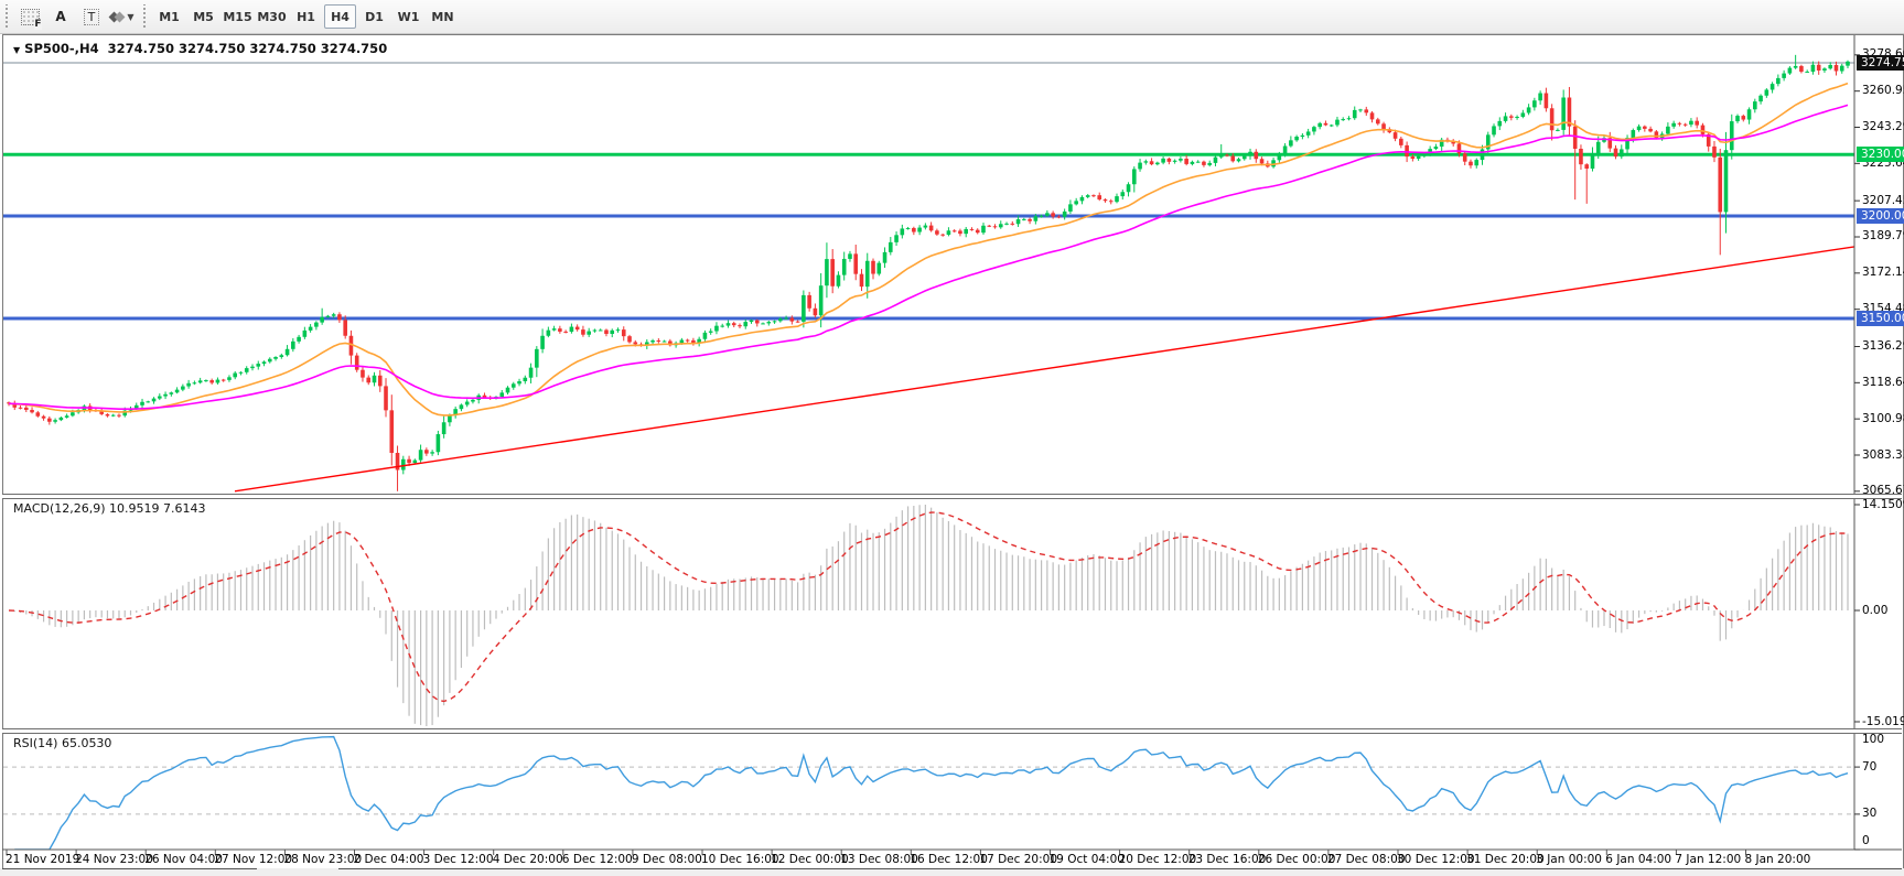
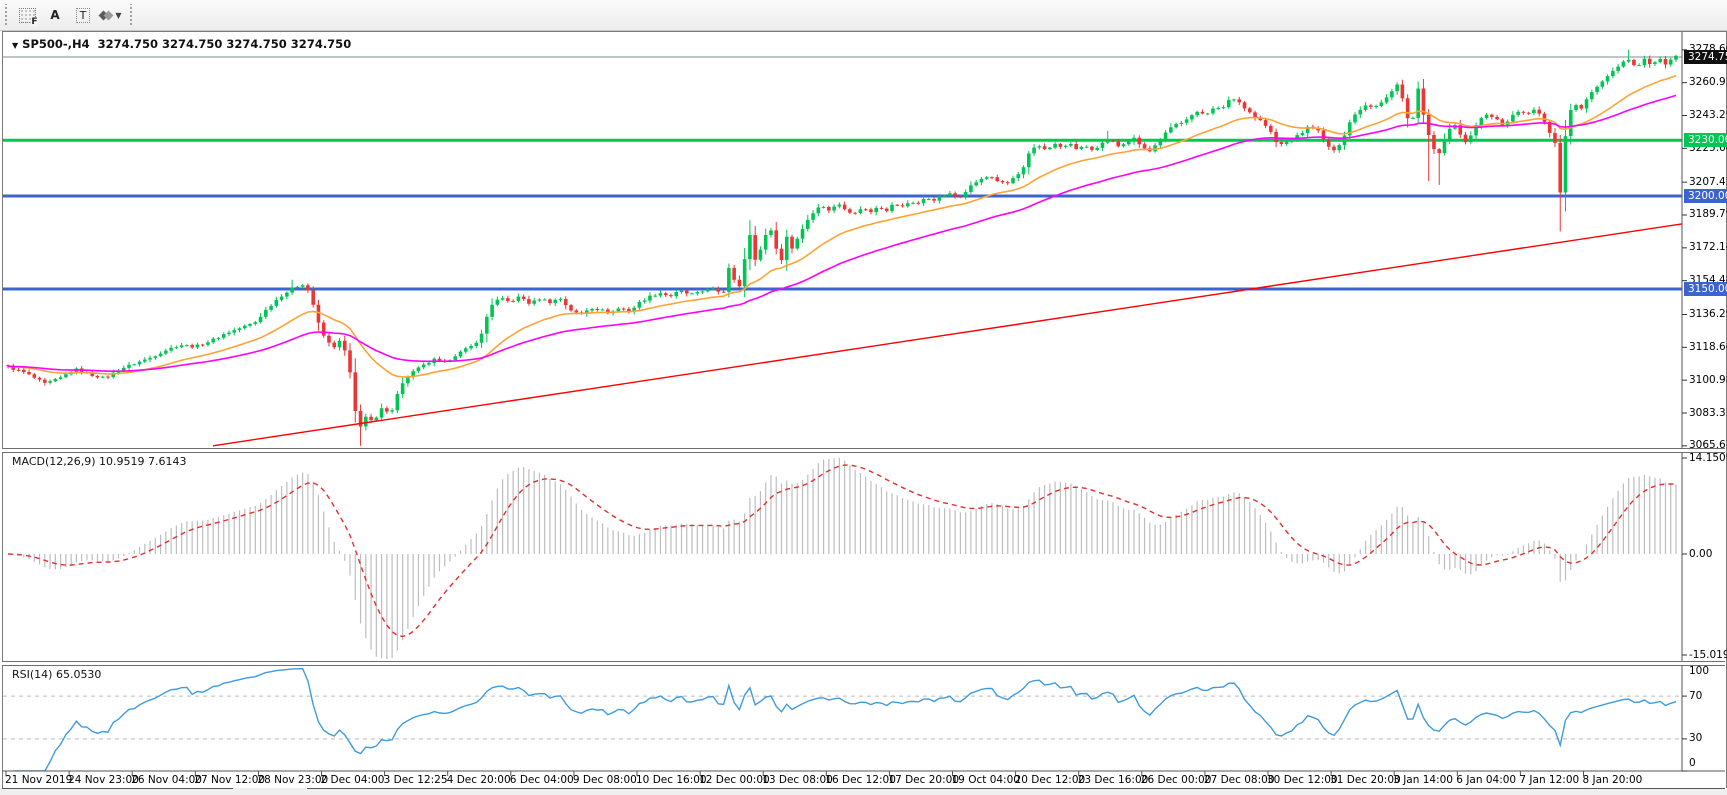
  F
  A
  T
  ▼
- M1
- M5
- M15
- M30
- H1
- H4
- D1
- W1
- MN
  ▼ SP500-,H4 3274.750 3274.750 3274.750 3274.750
  MACD(12,26,9) 10.9519 7.6143
  RSI(14) 65.0530
  3260.9
  3243.2
  3225.6
  3207.4
  3189.7
  3172.1
  3154.4
  3136.2
  3118.6
  3100.9
  3083.3
  3065.6
  3274.7
  3230.0
  3200.0
  3150.0
  14.150
  0.00
  -15.019
  100
  70
  30
  0
  21 Nov 2019
  24 Nov 23:00
  26 Nov 04:00
  27 Nov 12:00
  28 Nov 23:00
  2 Dec 04:00
- 3 Dec 12:00
+ 3 Dec 12:25
  4 Dec 20:00
- 6 Dec 12:00
+ 6 Dec 04:00
  9 Dec 08:00
  10 Dec 16:00
  12 Dec 00:00
  13 Dec 08:00
  16 Dec 12:00
  17 Dec 20:00
  19 Oct 04:00
  20 Dec 12:00
  23 Dec 16:00
  26 Dec 00:00
  27 Dec 08:00
  30 Dec 12:00
  31 Dec 20:00
- 3 Jan 00:00
+ 3 Jan 14:00
  6 Jan 04:00
  7 Jan 12:00
  8 Jan 20:00
